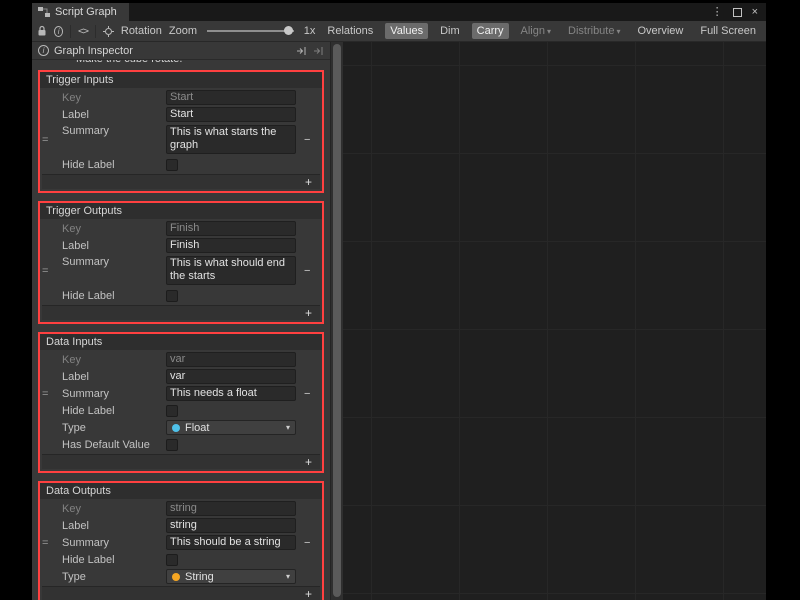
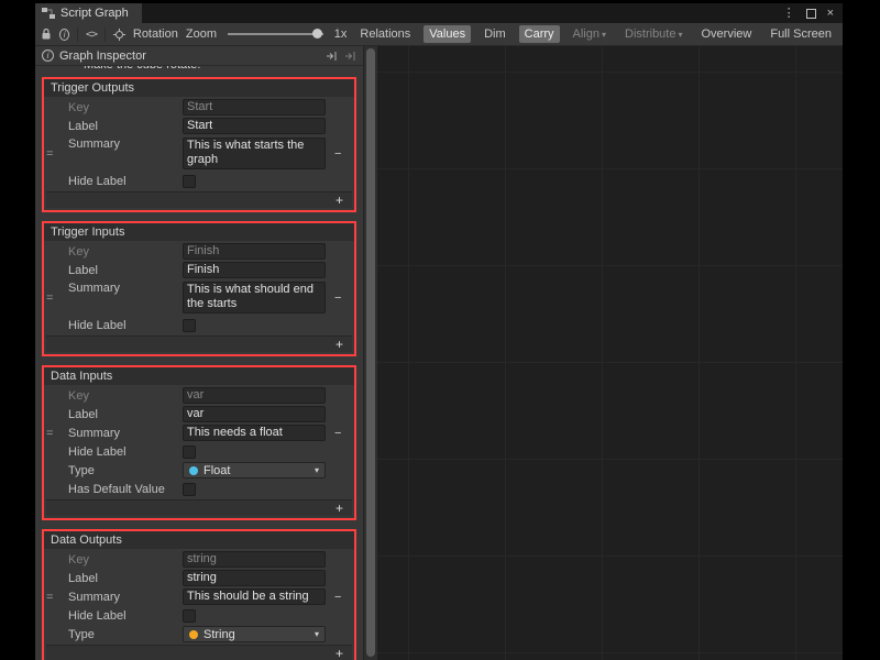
  Script Graph
  ⋮
  ×
  i
  <>
  Rotation
  Zoom
  1x
  Relations
  Values
  Dim
  Carry
  Align ▾
  Distribute ▾
  Overview
  Full Screen
  i
  Graph Inspector
- Trigger Inputs
+ Trigger Outputs
  Key
  Start
  Label
  Start
  =
  Summary
  This is what starts the graph
  −
  Hide Label
  +
- Trigger Outputs
+ Trigger Inputs
  Key
  Finish
  Label
  Finish
  =
  Summary
  This is what should end the starts
  −
  Hide Label
  +
  Data Inputs
  Key
  var
  Label
  var
  =
  Summary
  This needs a float
  −
  Hide Label
  Type
  Float
  ▾
  Has Default Value
  +
  Data Outputs
  Key
  string
  Label
  string
  =
  Summary
  This should be a string
  −
  Hide Label
  Type
  String
  ▾
  +
